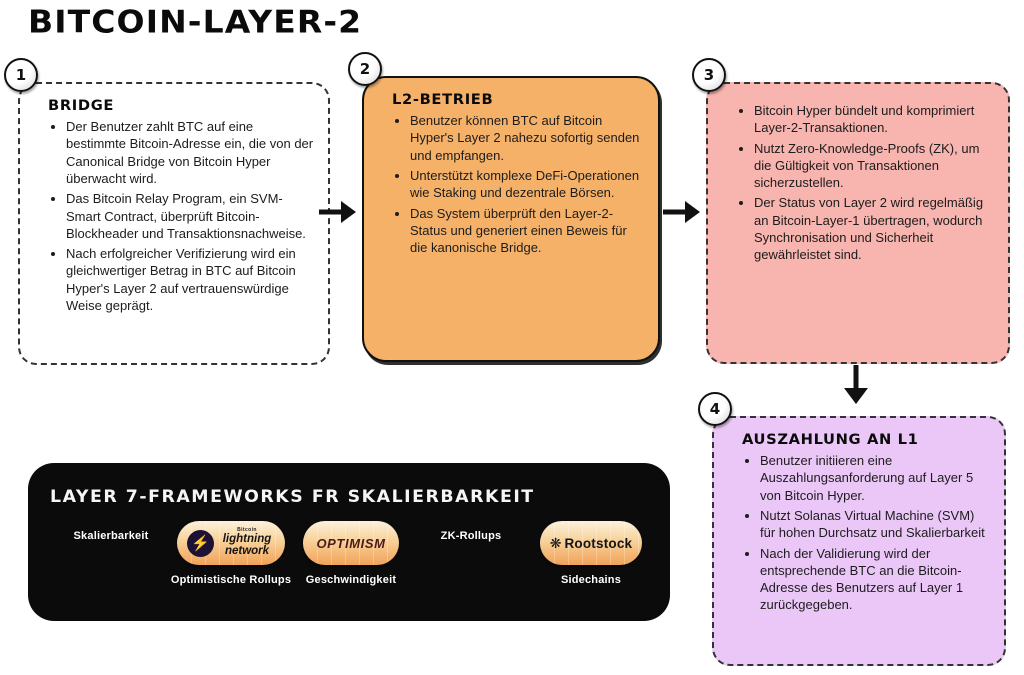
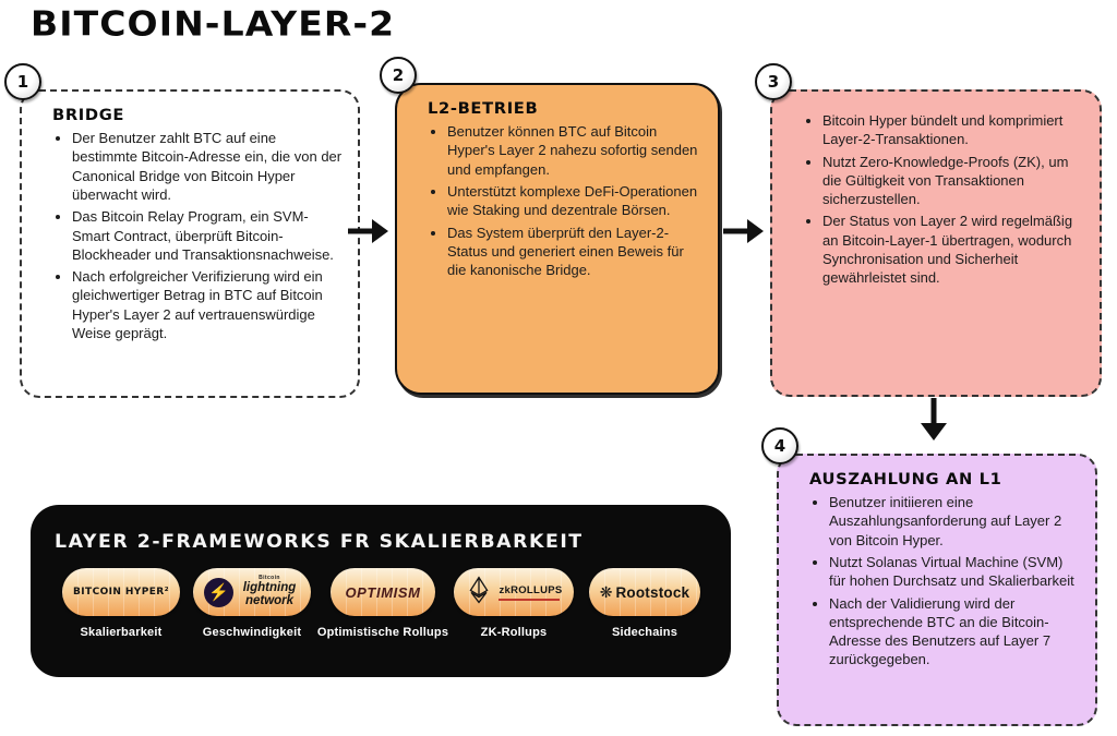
  BITCOIN-LAYER-2
  1
  BRIDGE
  Der Benutzer zahlt BTC auf eine bestimmte Bitcoin-Adresse ein, die von der Canonical Bridge von Bitcoin Hyper überwacht wird.
  Das Bitcoin Relay Program, ein SVM-Smart Contract, überprüft Bitcoin-Blockheader und Transaktionsnachweise.
  Nach erfolgreicher Verifizierung wird ein gleichwertiger Betrag in BTC auf Bitcoin Hyper's Layer 2 auf vertrauenswürdige Weise geprägt.
  2
  L2-BETRIEB
  Benutzer können BTC auf Bitcoin Hyper's Layer 2 nahezu sofortig senden und empfangen.
  Unterstützt komplexe DeFi-Operationen wie Staking und dezentrale Börsen.
  Das System überprüft den Layer-2-Status und generiert einen Beweis für die kanonische Bridge.
  3
  Bitcoin Hyper bündelt und komprimiert Layer-2-Transaktionen.
  Nutzt Zero-Knowledge-Proofs (ZK), um die Gültigkeit von Transaktionen sicherzustellen.
  Der Status von Layer 2 wird regelmäßig an Bitcoin-Layer-1 übertragen, wodurch Synchronisation und Sicherheit gewährleistet sind.
  4
  AUSZAHLUNG AN L1
- Benutzer initiieren eine Auszahlungsanforderung auf Layer 5 von Bitcoin Hyper.
+ Benutzer initiieren eine Auszahlungsanforderung auf Layer 2 von Bitcoin Hyper.
  Nutzt Solanas Virtual Machine (SVM) für hohen Durchsatz und Skalierbarkeit
- Nach der Validierung wird der entsprechende BTC an die Bitcoin-Adresse des Benutzers auf Layer 1 zurückgegeben.
+ Nach der Validierung wird der entsprechende BTC an die Bitcoin-Adresse des Benutzers auf Layer 7 zurückgegeben.
- LAYER 7-FRAMEWORKS FR SKALIERBARKEIT
+ LAYER 2-FRAMEWORKS FR SKALIERBARKEIT
+ BITCOIN HYPER²
  Skalierbarkeit
  ⚡
  lightning network
- Optimistische Rollups
+ Geschwindigkeit
  OPTIMISM
- Geschwindigkeit
+ Optimistische Rollups
+ zkROLLUPS
  ZK-Rollups
  ❋
  Rootstock
  Sidechains
